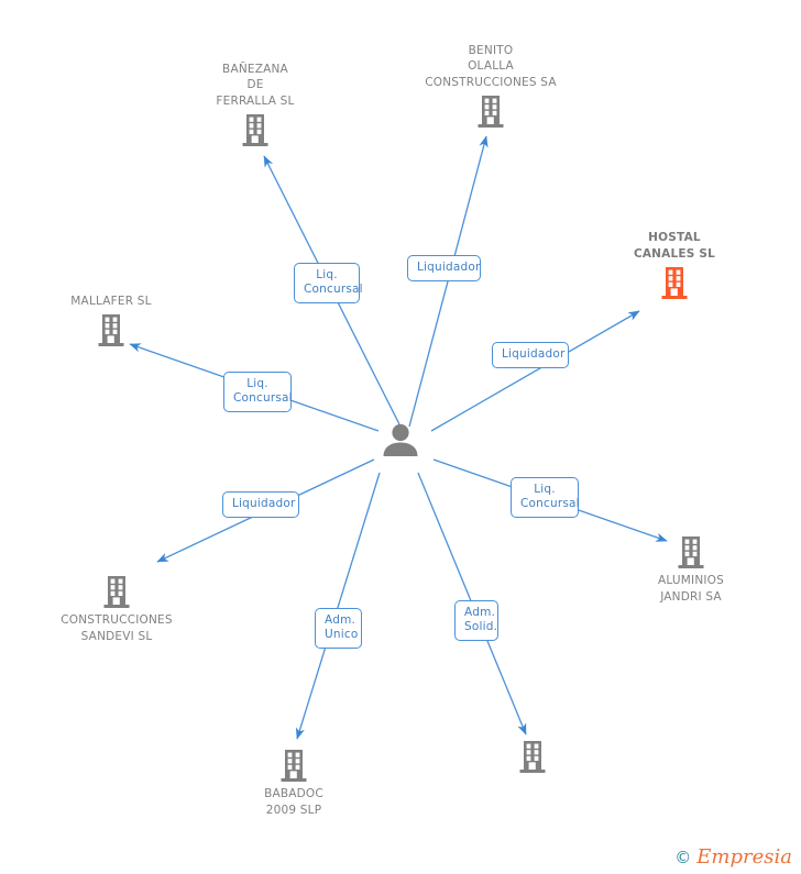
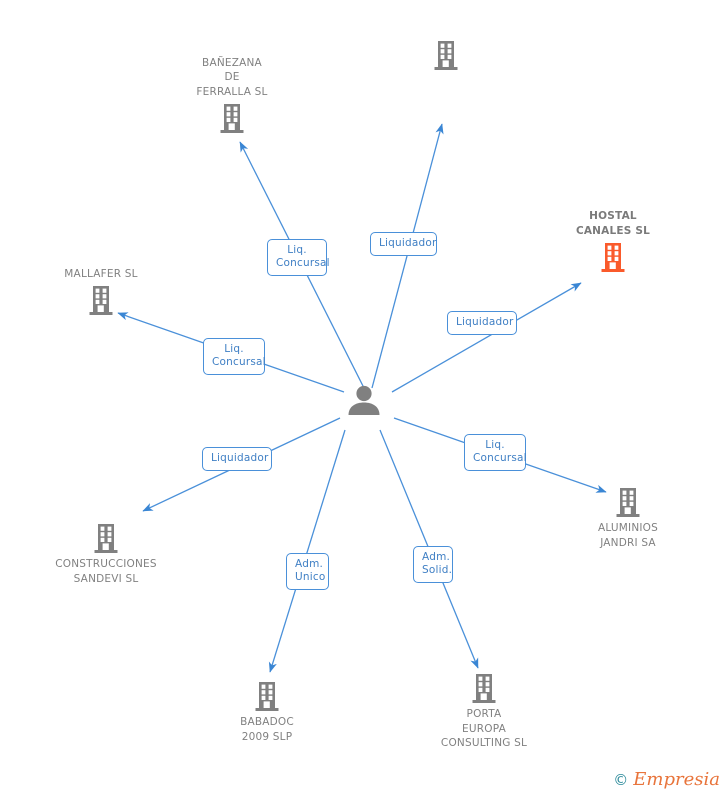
  BAÑEZANA
  DE
  FERRALLA SL
- BENITO
- OLALLA
- CONSTRUCCIONES SA
  HOSTAL
  CANALES SL
  MALLAFER SL
  CONSTRUCCIONES
  SANDEVI SL
  ALUMINIOS
  JANDRI SA
  BABADOC
  2009 SLP
+ PORTA
+ EUROPA
+ CONSULTING SL
  Liq.
  Concursal
  Liquidador
  Liquidador
  Liq.
  Concursal
  Liquidador
  Liq.
  Concursal
  Adm.
  Unico
  Adm.
  Solid.
  ©
  Empresia
